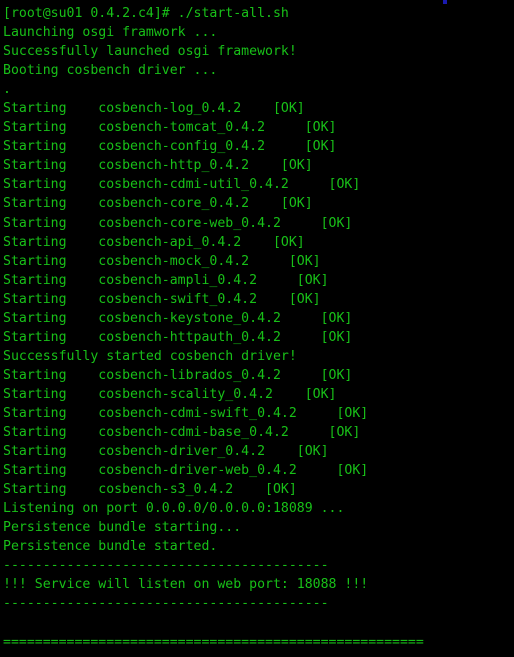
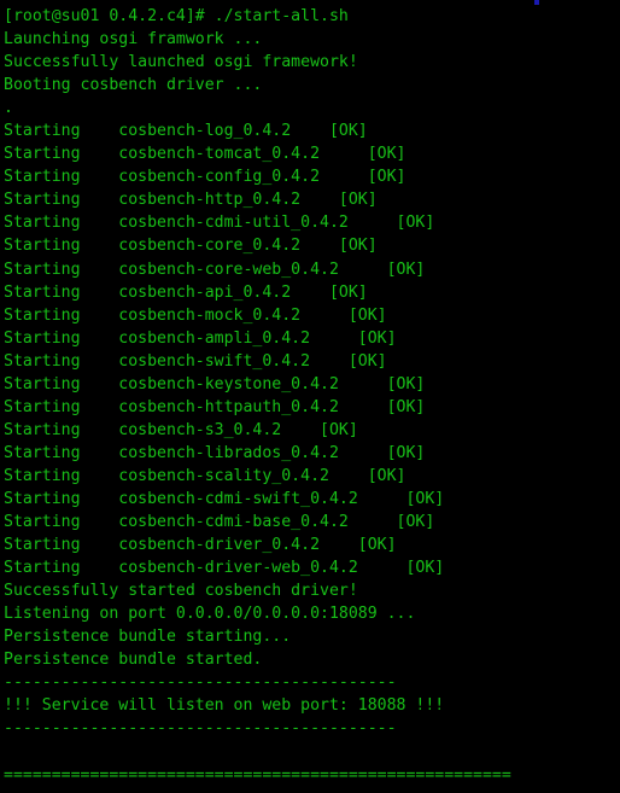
  [root@su01 0.4.2.c4]# ./start-all.sh
  Launching osgi framwork ...
  Successfully launched osgi framework!
  Booting cosbench driver ...
  .
  Starting cosbench-log_0.4.2 [OK]
  Starting cosbench-tomcat_0.4.2 [OK]
  Starting cosbench-config_0.4.2 [OK]
  Starting cosbench-http_0.4.2 [OK]
  Starting cosbench-cdmi-util_0.4.2 [OK]
  Starting cosbench-core_0.4.2 [OK]
  Starting cosbench-core-web_0.4.2 [OK]
  Starting cosbench-api_0.4.2 [OK]
  Starting cosbench-mock_0.4.2 [OK]
  Starting cosbench-ampli_0.4.2 [OK]
  Starting cosbench-swift_0.4.2 [OK]
  Starting cosbench-keystone_0.4.2 [OK]
  Starting cosbench-httpauth_0.4.2 [OK]
- Successfully started cosbench driver!
+ Starting cosbench-s3_0.4.2 [OK]
  Starting cosbench-librados_0.4.2 [OK]
  Starting cosbench-scality_0.4.2 [OK]
  Starting cosbench-cdmi-swift_0.4.2 [OK]
  Starting cosbench-cdmi-base_0.4.2 [OK]
  Starting cosbench-driver_0.4.2 [OK]
  Starting cosbench-driver-web_0.4.2 [OK]
- Starting cosbench-s3_0.4.2 [OK]
+ Successfully started cosbench driver!
  Listening on port 0.0.0.0/0.0.0.0:18089 ...
  Persistence bundle starting...
  Persistence bundle started.
  -----------------------------------------
  !!! Service will listen on web port: 18088 !!!
  -----------------------------------------
  =====================================================
